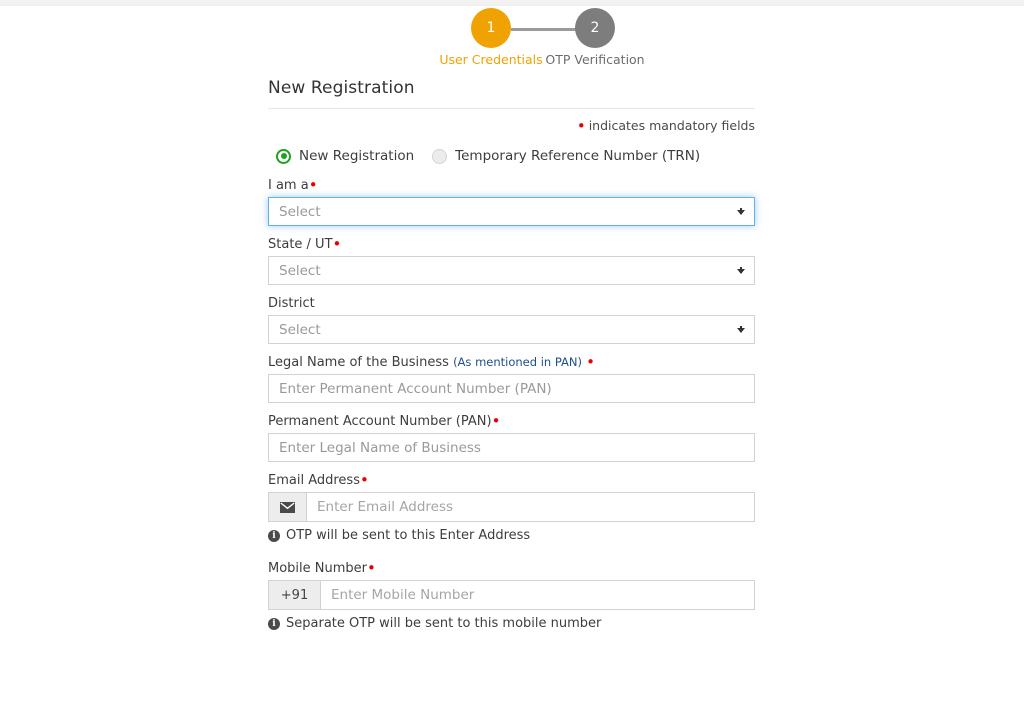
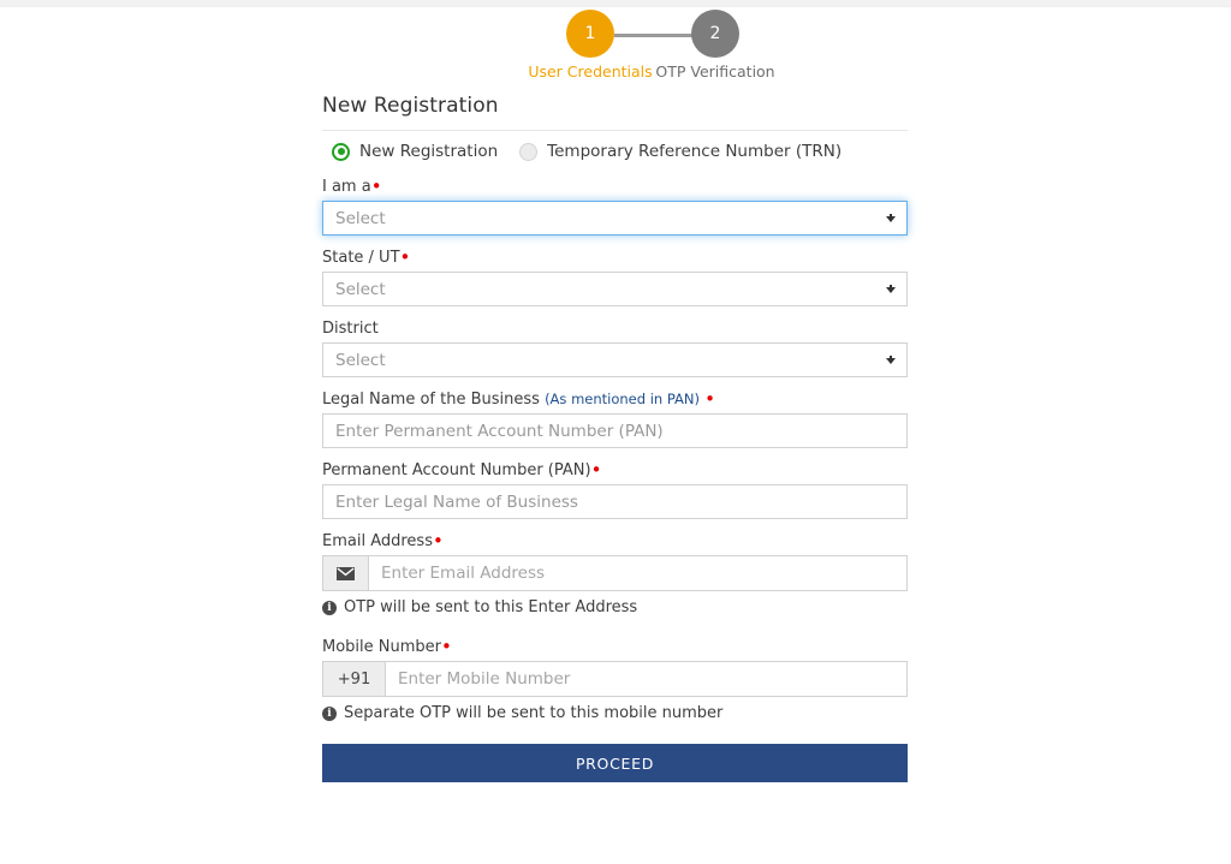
  1
  User Credentials
  2
  OTP Verification
  New Registration
- • indicates mandatory fields
  New Registration
  Temporary Reference Number (TRN)
  I am a•
  Select
  State / UT•
  Select
  District
  Select
  Legal Name of the Business (As mentioned in PAN) •
  Enter Permanent Account Number (PAN)
  Permanent Account Number (PAN)•
  Enter Legal Name of Business
  Email Address•
  Enter Email Address
  i
  OTP will be sent to this Enter Address
  Mobile Number•
  +91
  Enter Mobile Number
  i
  Separate OTP will be sent to this mobile number
+ PROCEED
